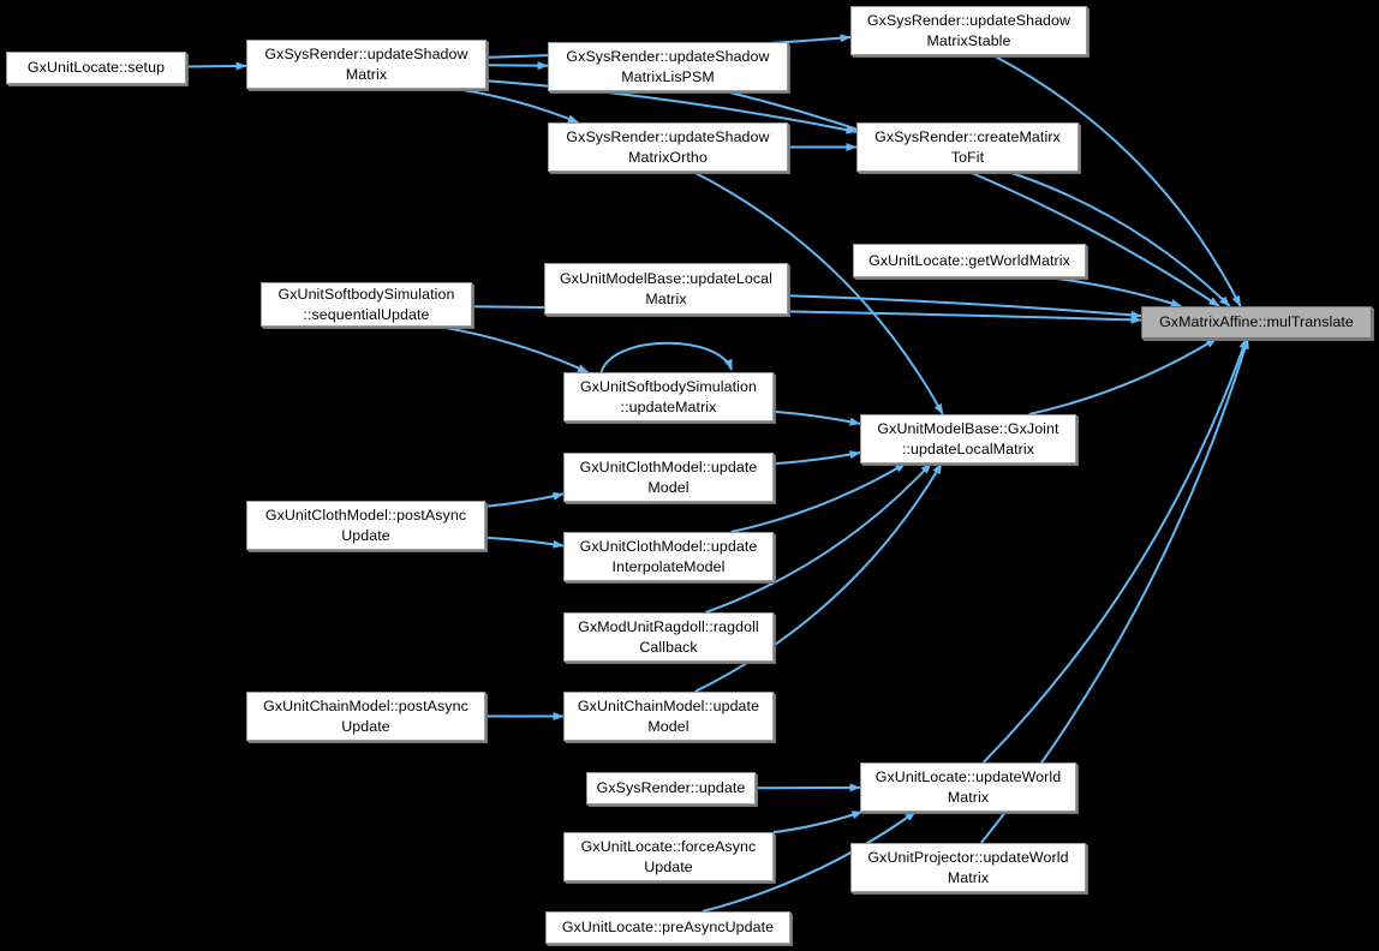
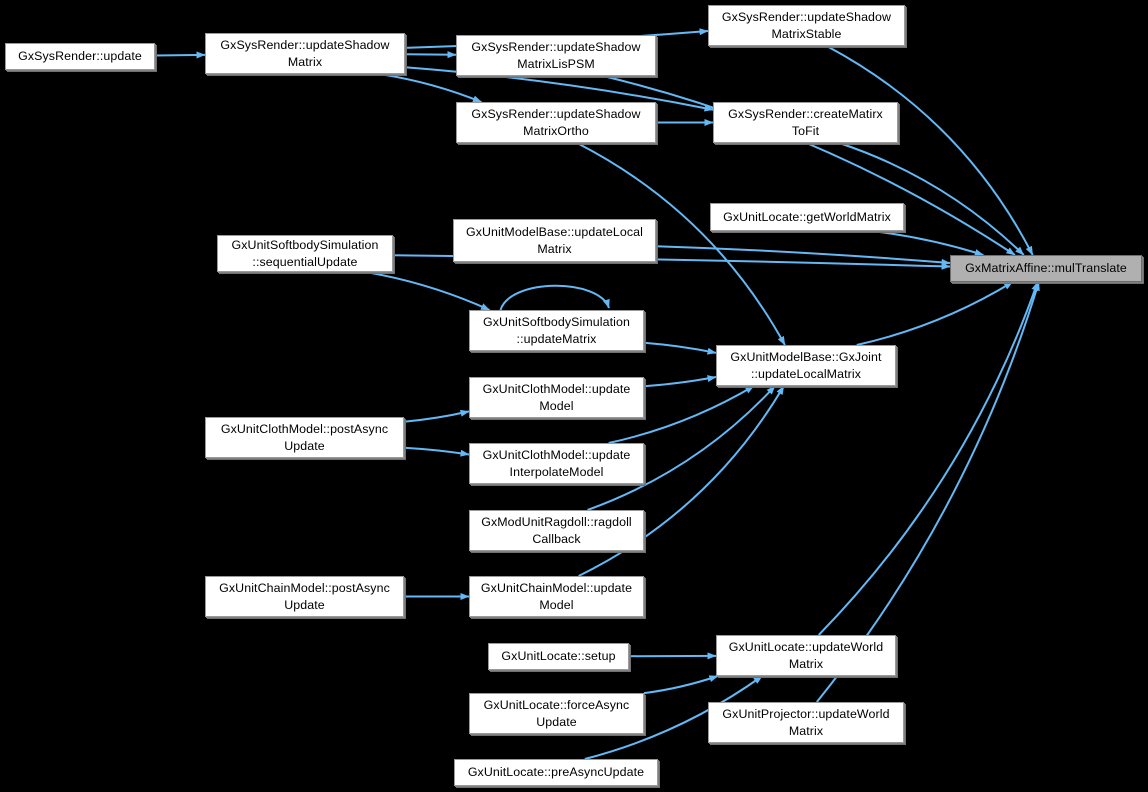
- GxUnitLocate::setup
+ GxSysRender::update
  GxSysRender::updateShadow
  Matrix
  GxSysRender::updateShadow
  MatrixLisPSM
  GxSysRender::updateShadow
  MatrixOrtho
  GxSysRender::updateShadow
  MatrixStable
  GxSysRender::createMatirx
  ToFit
  GxUnitLocate::getWorldMatrix
  GxMatrixAffine::mulTranslate
  GxUnitSoftbodySimulation
  ::sequentialUpdate
  GxUnitModelBase::updateLocal
  Matrix
  GxUnitSoftbodySimulation
  ::updateMatrix
  GxUnitModelBase::GxJoint
  ::updateLocalMatrix
  GxUnitClothModel::update
  Model
  GxUnitClothModel::postAsync
  Update
  GxUnitClothModel::update
  InterpolateModel
  GxModUnitRagdoll::ragdoll
  Callback
  GxUnitChainModel::postAsync
  Update
  GxUnitChainModel::update
  Model
- GxSysRender::update
+ GxUnitLocate::setup
  GxUnitLocate::updateWorld
  Matrix
  GxUnitLocate::forceAsync
  Update
  GxUnitProjector::updateWorld
  Matrix
  GxUnitLocate::preAsyncUpdate
